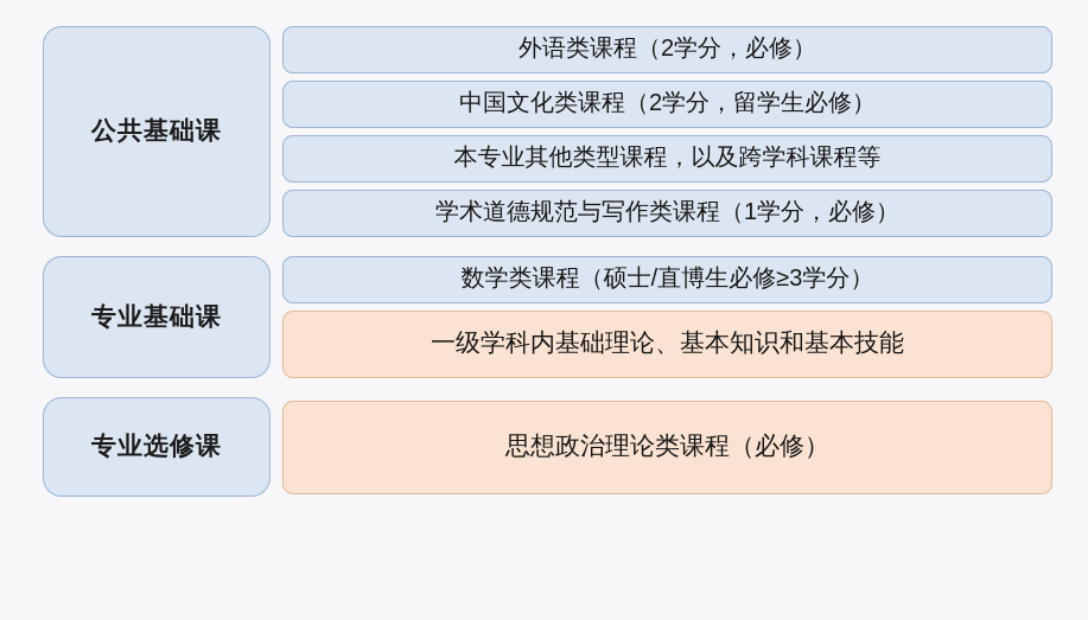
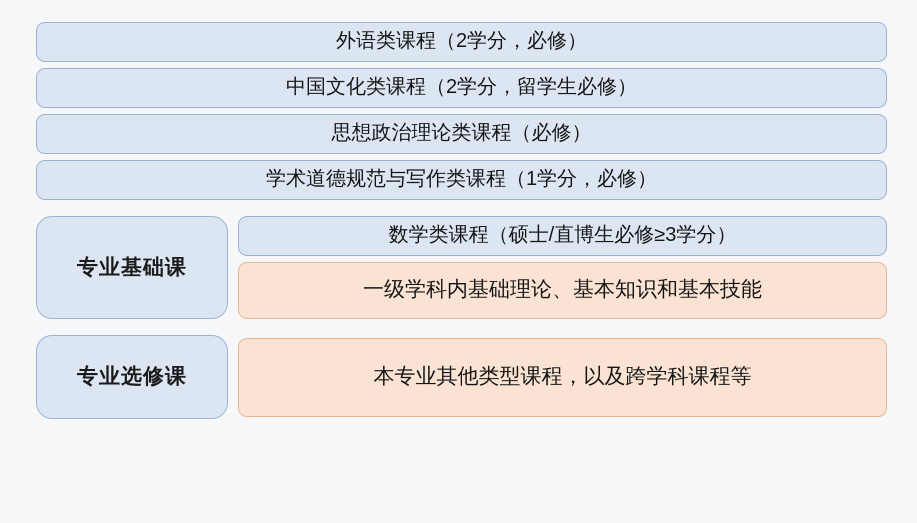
- 公共基础课
  外语类课程（2学分，必修）
  中国文化类课程（2学分，留学生必修）
- 本专业其他类型课程，以及跨学科课程等
+ 思想政治理论类课程（必修）
  学术道德规范与写作类课程（1学分，必修）
  专业基础课
  数学类课程（硕士/直博生必修≥3学分）
  一级学科内基础理论、基本知识和基本技能
  专业选修课
- 思想政治理论类课程（必修）
+ 本专业其他类型课程，以及跨学科课程等
